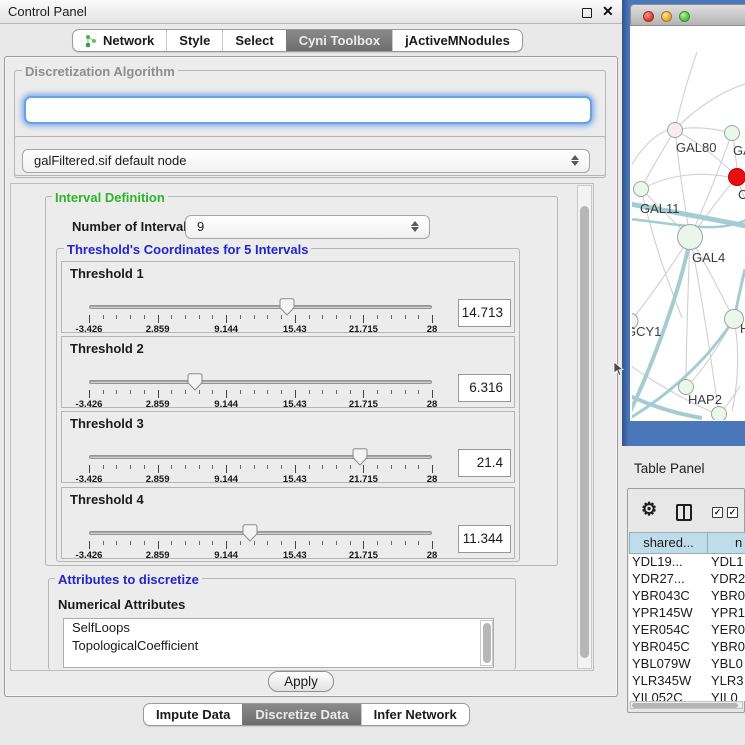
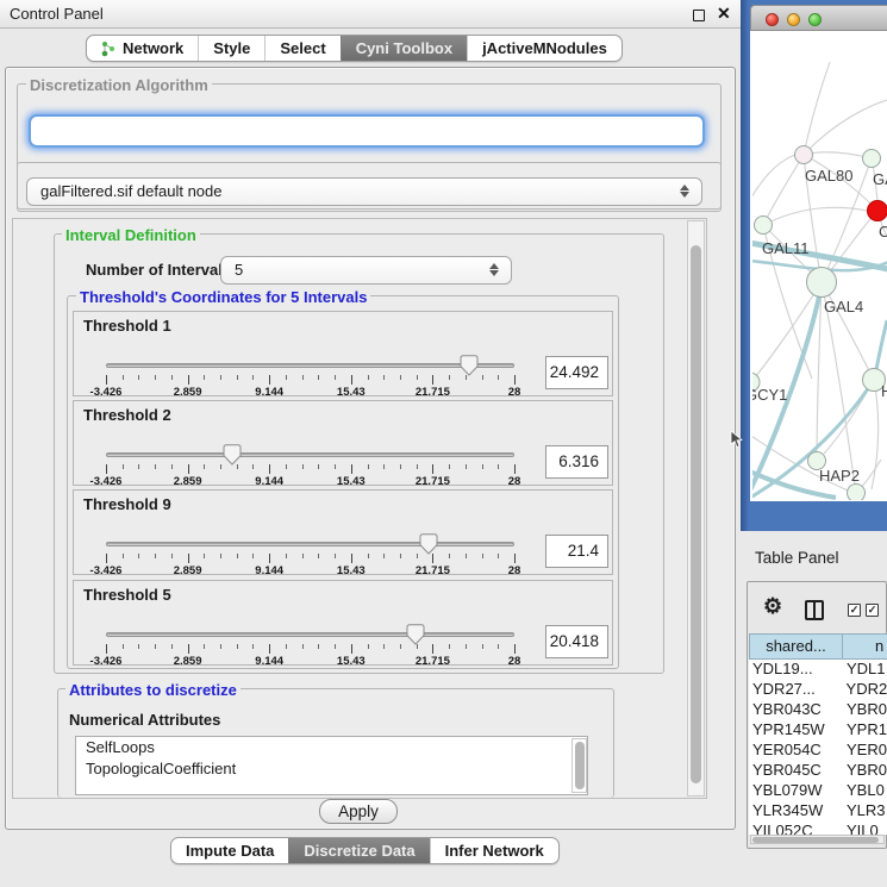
  Control Panel
  ✕
  Network
  Style
  Select
  Cyni Toolbox
  jActiveMNodules
  Discretization Algorithm
  galFiltered.sif default node
  Interval Definition
  Number of Interva
- 9
+ 5
  Threshold's Coordinates for 5 Intervals
  Threshold 1
  -3.426
  2.859
  9.144
  15.43
  21.715
  28
- 14.713
+ 24.492
  Threshold 2
  -3.426
  2.859
  9.144
  15.43
  21.715
  28
  6.316
- Threshold 3
+ Threshold 9
  -3.426
  2.859
  9.144
  15.43
  21.715
  28
  21.4
- Threshold 4
+ Threshold 5
  -3.426
  2.859
  9.144
  15.43
  21.715
  28
- 11.344
+ 20.418
  Attributes to discretize
  Numerical Attributes
  SelfLoops
  TopologicalCoefficient
  Apply
  Impute Data
  Discretize Data
  Infer Network
  GAL80
  C
  GAL11
  GAL4
  GCY1
  HAP2
  Table Panel
  ⚙
  ✓
  ✓
  shared...
  n
  YDL19...
  YDL1
  YDR27...
  YDR2
  YBR043C
  YBR0
  YPR145W
  YPR1
  YER054C
  YER0
  YBR045C
  YBR0
  YBL079W
  YBL0
  YLR345W
  YLR3
  YIL052C
  YIL0
